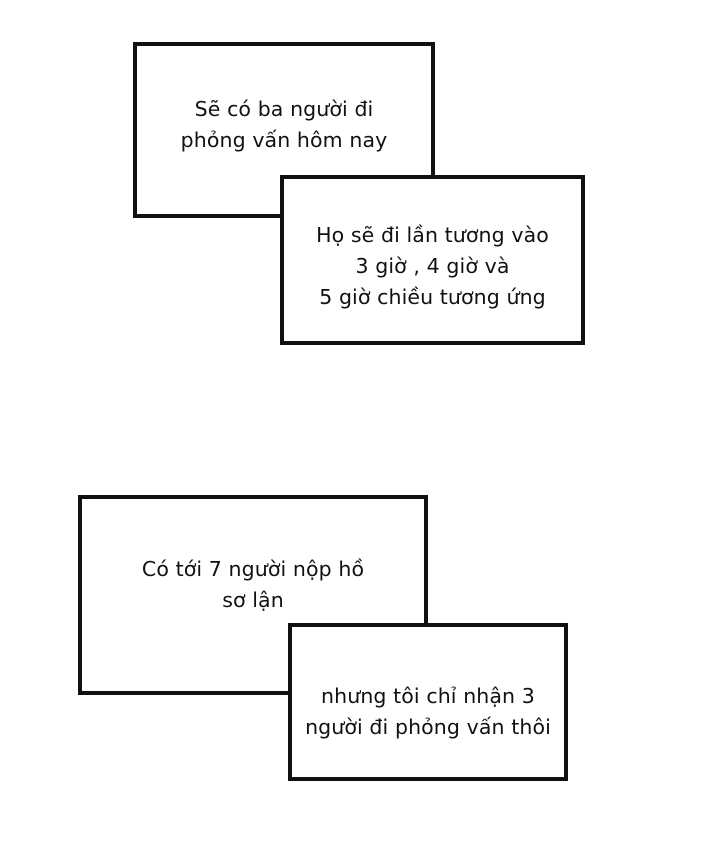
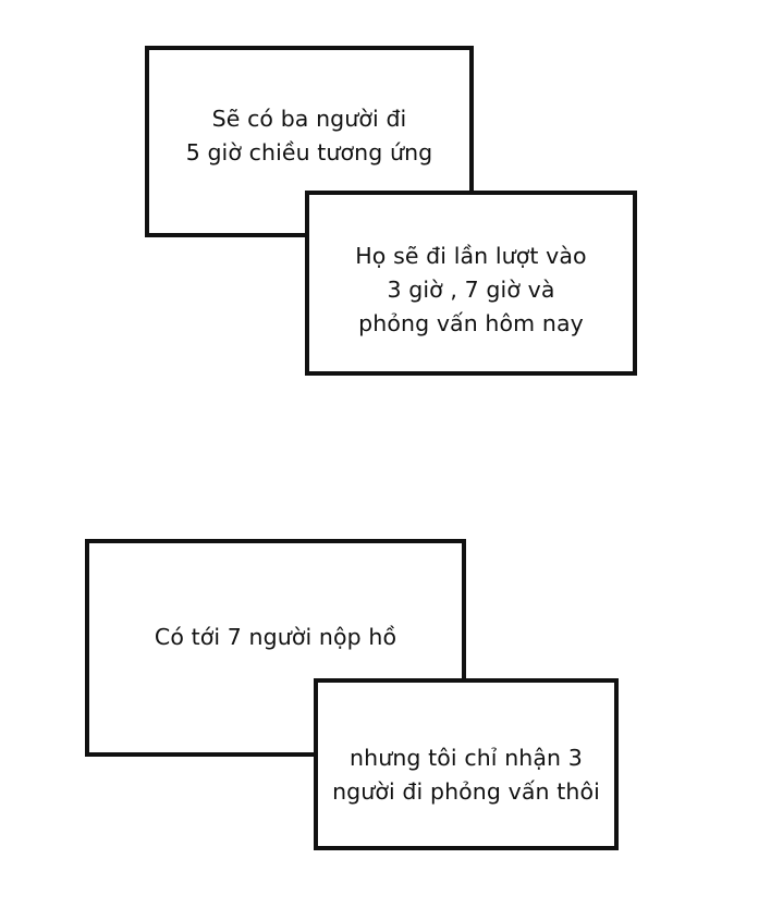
  Sẽ có ba người đi
- phỏng vấn hôm nay
+ 5 giờ chiều tương ứng
- Họ sẽ đi lần tương vào
+ Họ sẽ đi lần lượt vào
- 3 giờ , 4 giờ và
+ 3 giờ , 7 giờ và
- 5 giờ chiều tương ứng
+ phỏng vấn hôm nay
  Có tới 7 người nộp hồ
- sơ lận
  nhưng tôi chỉ nhận 3
  người đi phỏng vấn thôi
